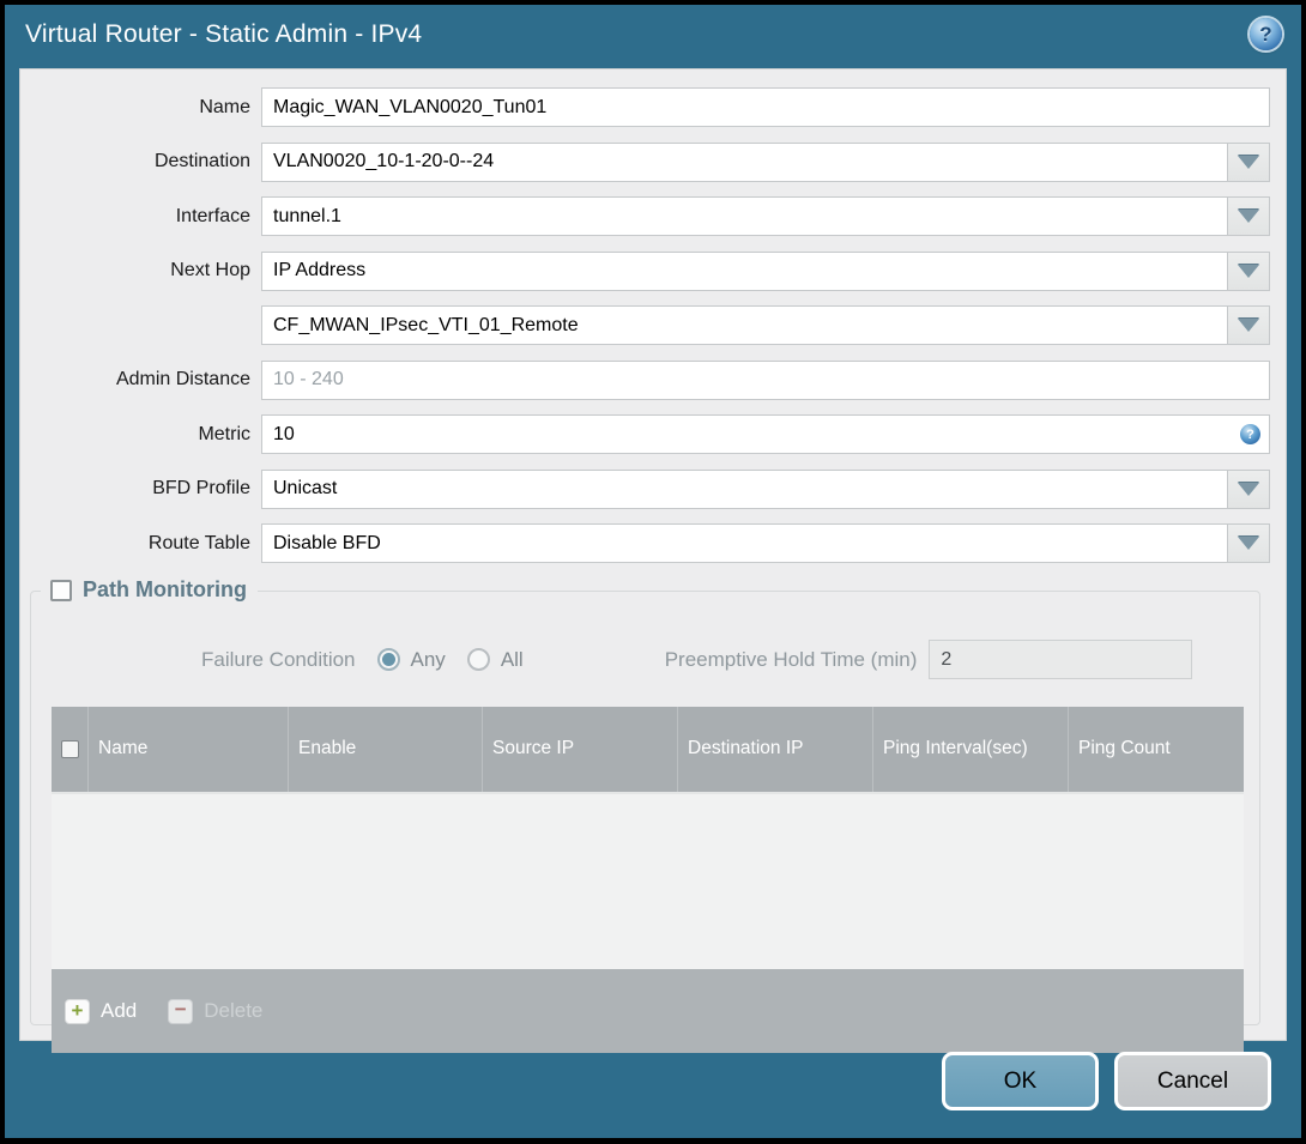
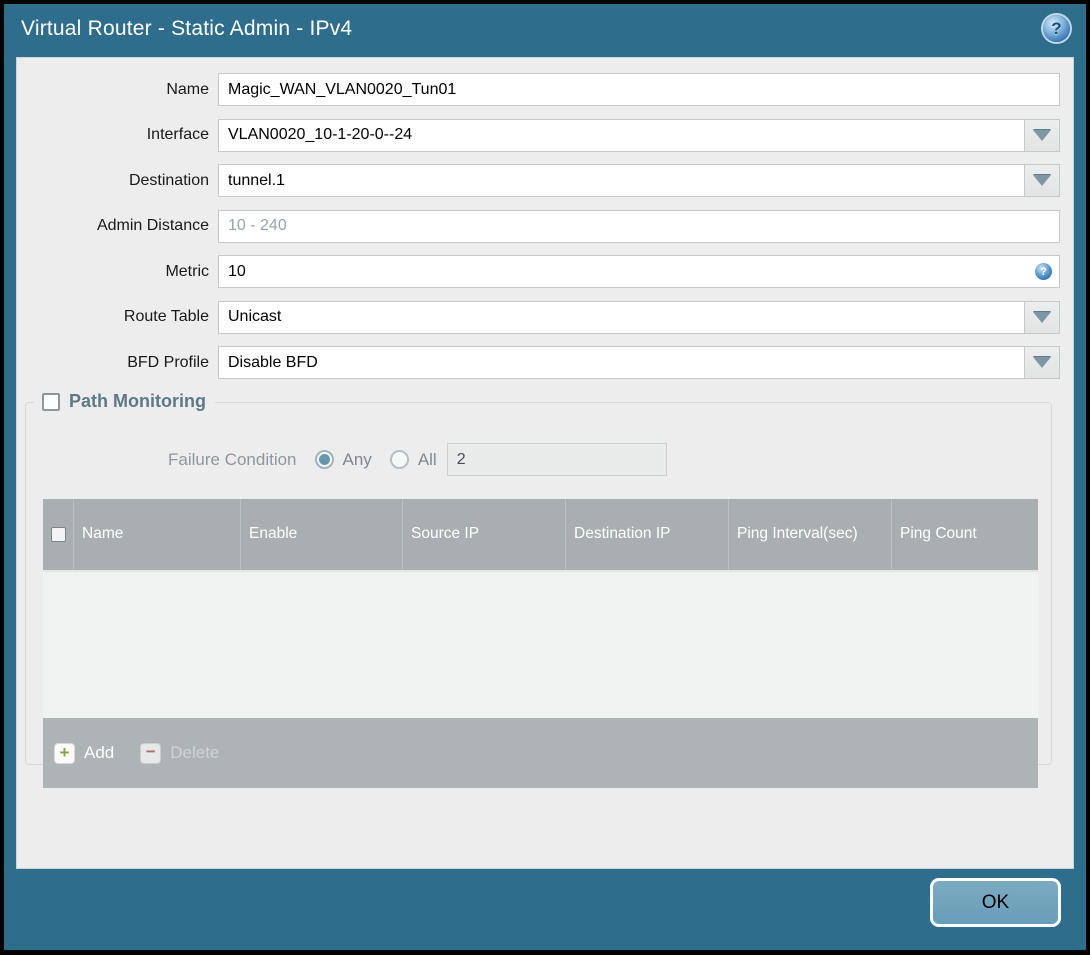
  Virtual Router - Static Admin - IPv4
  ?
  Name
  Magic_WAN_VLAN0020_Tun01
- Destination
+ Interface
  VLAN0020_10-1-20-0--24
- Interface
+ Destination
  tunnel.1
- Next Hop
- IP Address
- CF_MWAN_IPsec_VTI_01_Remote
  Admin Distance
  10 - 240
  Metric
  10
  ?
- BFD Profile
+ Route Table
  Unicast
- Route Table
+ BFD Profile
  Disable BFD
  Path Monitoring
  Failure Condition
  Any
  All
- Preemptive Hold Time (min)
  2
  Name
  Enable
  Source IP
  Destination IP
  Ping Interval(sec)
  Ping Count
  +
  Add
  −
  Delete
  OK
- Cancel
